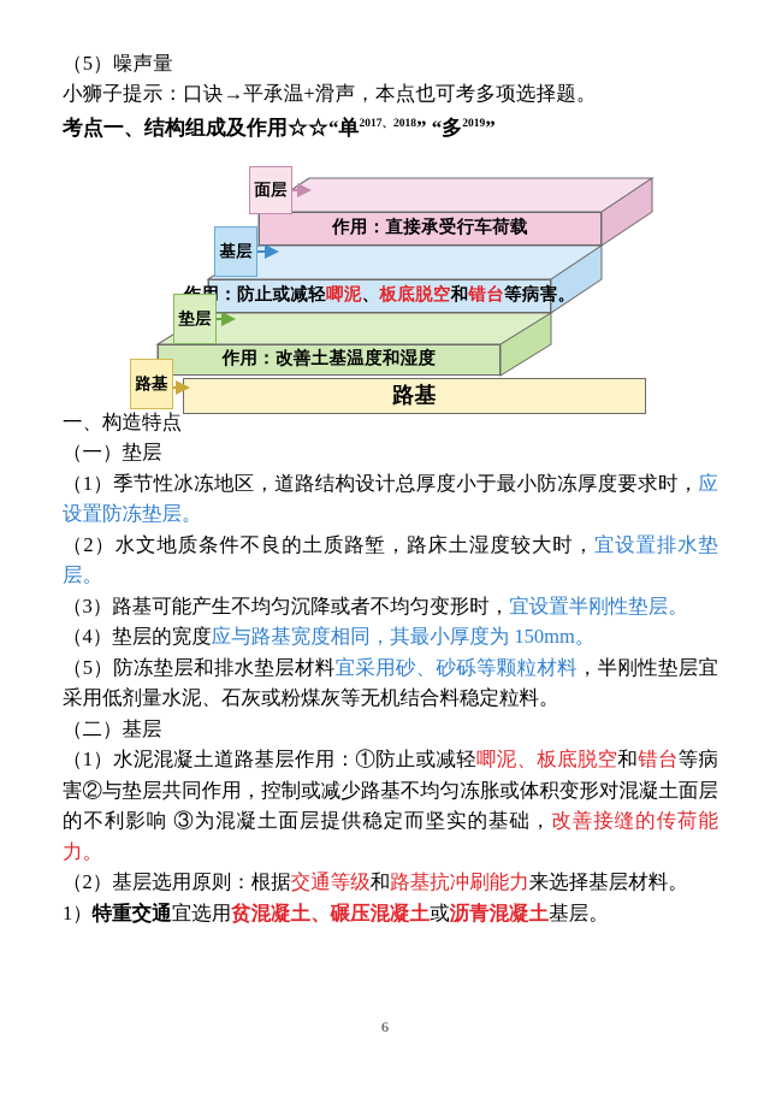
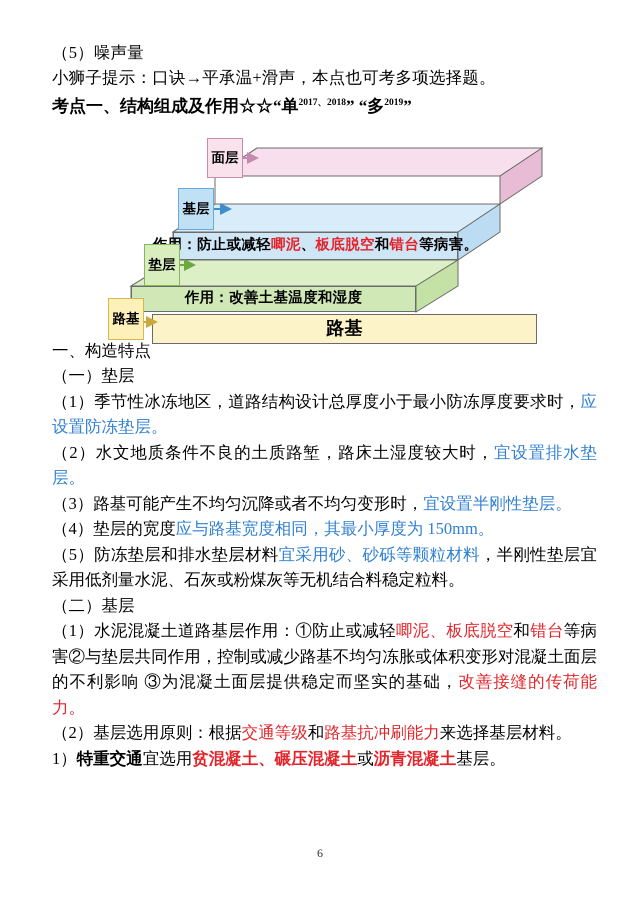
  （5）噪声量
  小狮子提示：口诀→平承温+滑声，本点也可考多项选择题。
  考点一、结构组成及作用☆☆“单2017、2018” “多2019”
- 作用：直接承受行车荷载
  ：防止或减轻唧泥、板底脱空和错台等病害。
  作用：改善土基温度和湿度
  路基
  面层
  基层
  垫层
  路基
  一、构造特点
  （一）垫层
  （1）季节性冰冻地区，道路结构设计总厚度小于最小防冻厚度要求时，应设置防冻垫层。
  （2）水文地质条件不良的土质路堑，路床土湿度较大时，宜设置排水垫层。
  （3）路基可能产生不均匀沉降或者不均匀变形时，宜设置半刚性垫层。
  （4）垫层的宽度应与路基宽度相同，其最小厚度为 150mm。
  （5）防冻垫层和排水垫层材料宜采用砂、砂砾等颗粒材料，半刚性垫层宜采用低剂量水泥、石灰或粉煤灰等无机结合料稳定粒料。
  （二）基层
  （1）水泥混凝土道路基层作用：①防止或减轻唧泥、板底脱空和错台等病害②与垫层共同作用，控制或减少路基不均匀冻胀或体积变形对混凝土面层的不利影响 ③为混凝土面层提供稳定而坚实的基础，改善接缝的传荷能力。
  （2）基层选用原则：根据交通等级和路基抗冲刷能力来选择基层材料。
  1）特重交通宜选用贫混凝土、碾压混凝土或沥青混凝土基层。
  6
